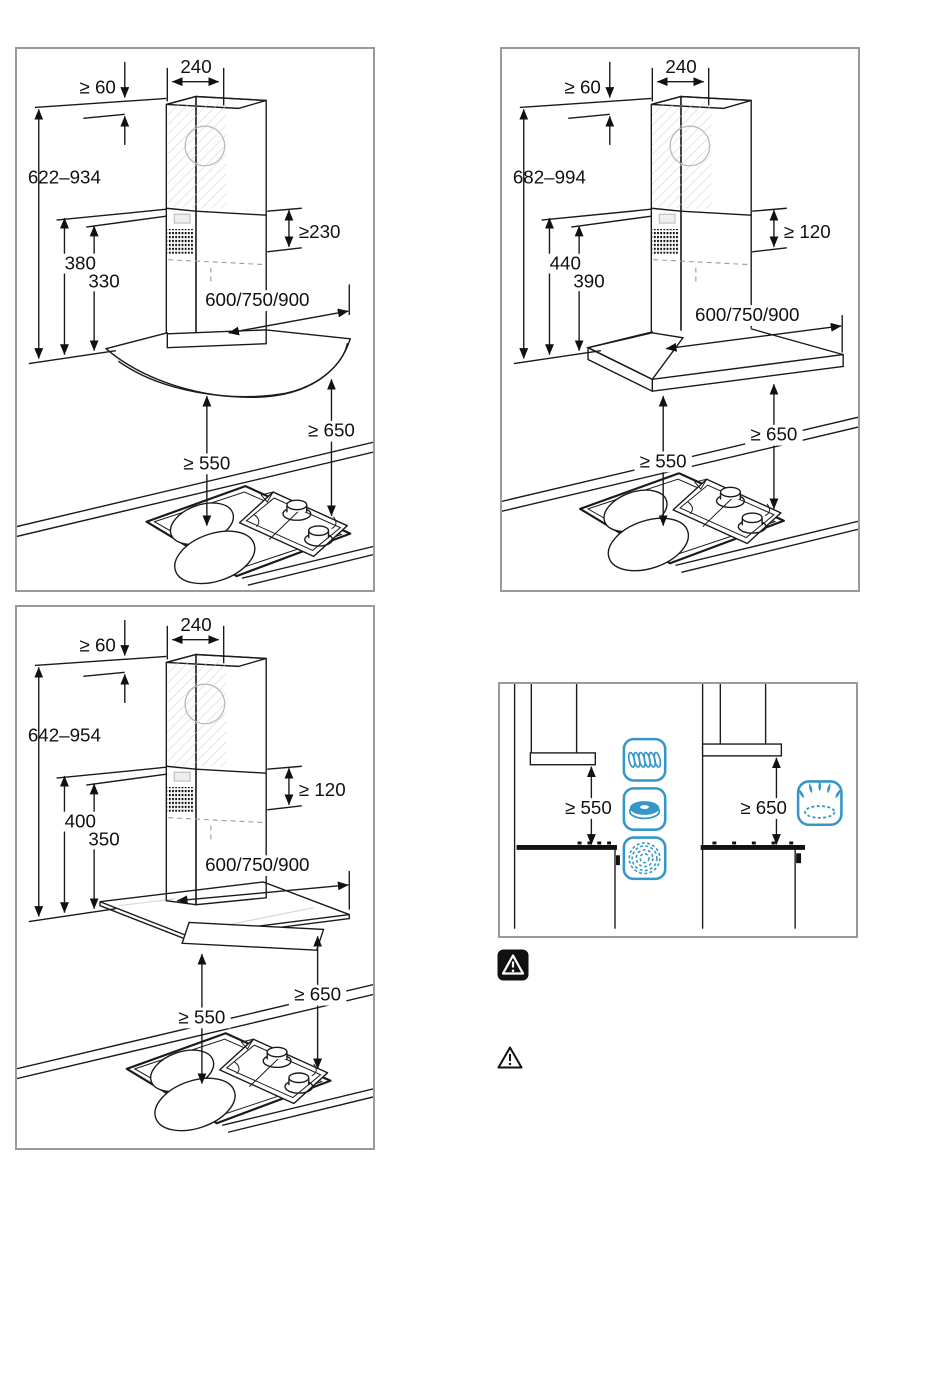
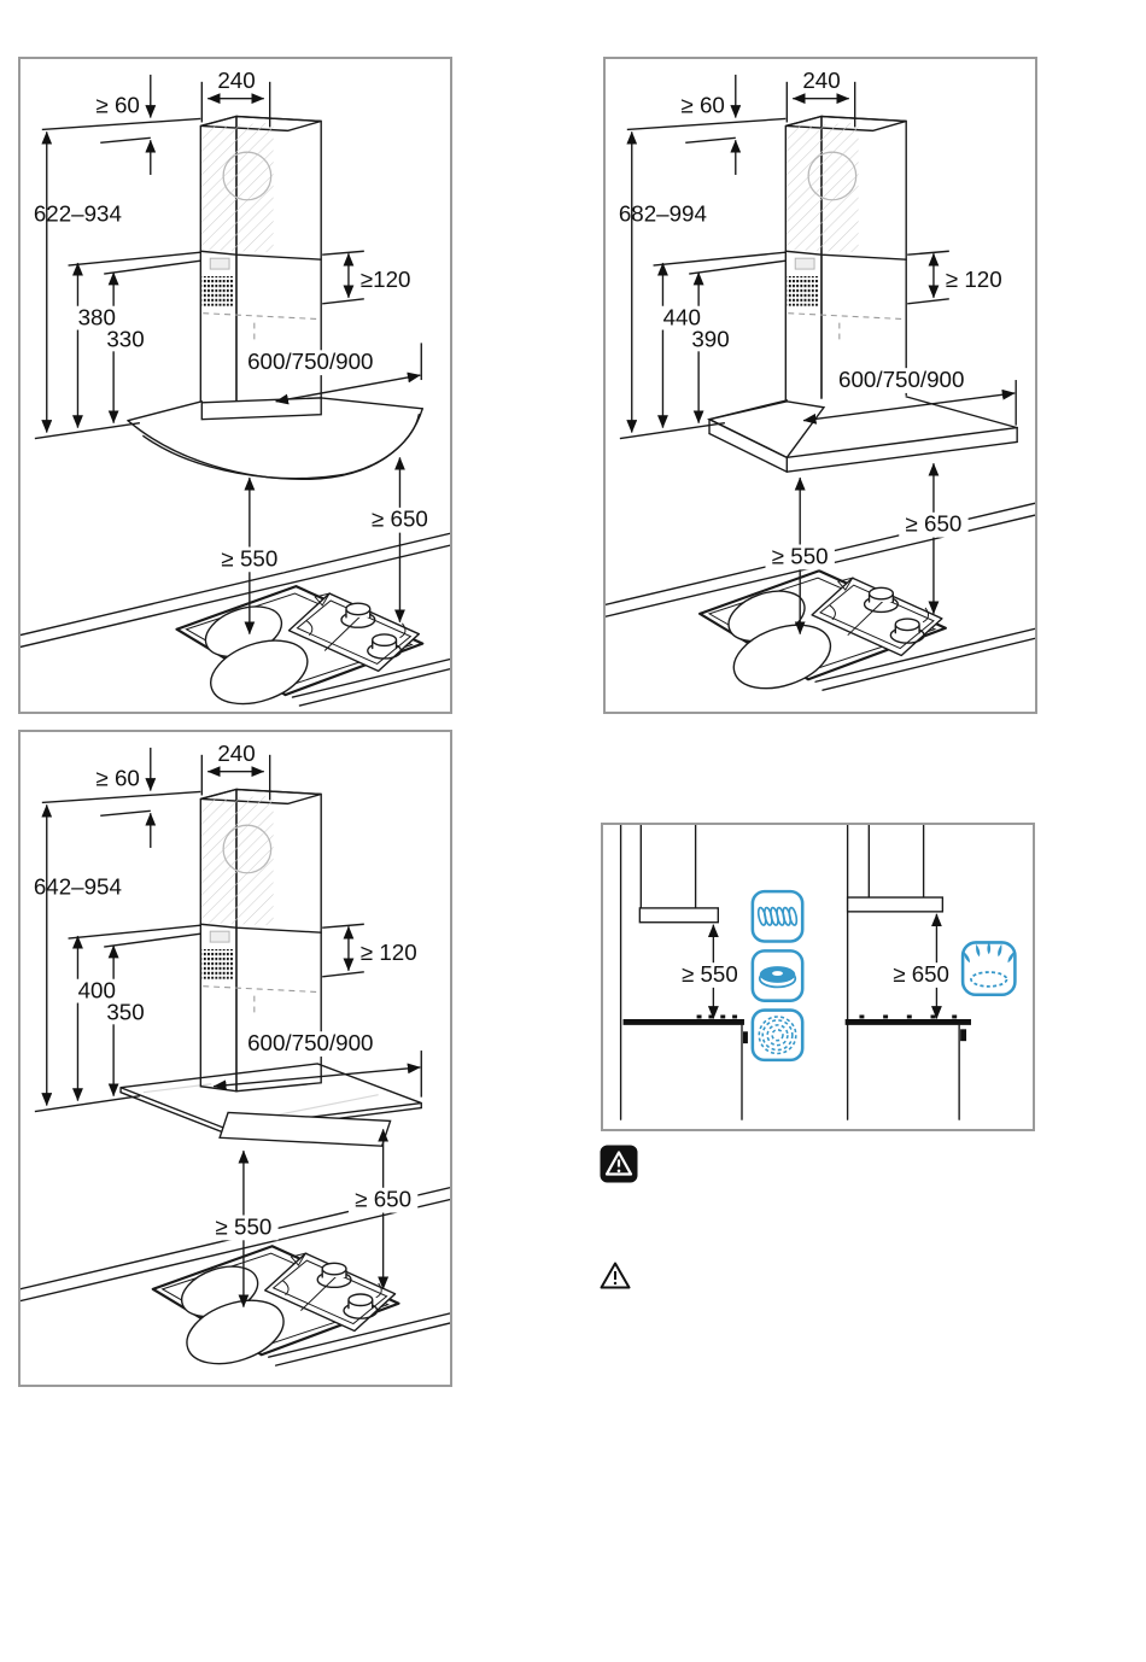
  240
  ≥ 60
  622–934
  380
  330
- ≥230
+ ≥120
  600/750/900
  ≥ 550
  ≥ 650
  240
  ≥ 60
  682–994
  440
  390
  ≥ 120
  600/750/900
  ≥ 550
  ≥ 650
  240
  ≥ 60
  642–954
  400
  350
  ≥ 120
  600/750/900
  ≥ 550
  ≥ 650
  ≥ 550
  ≥ 650
